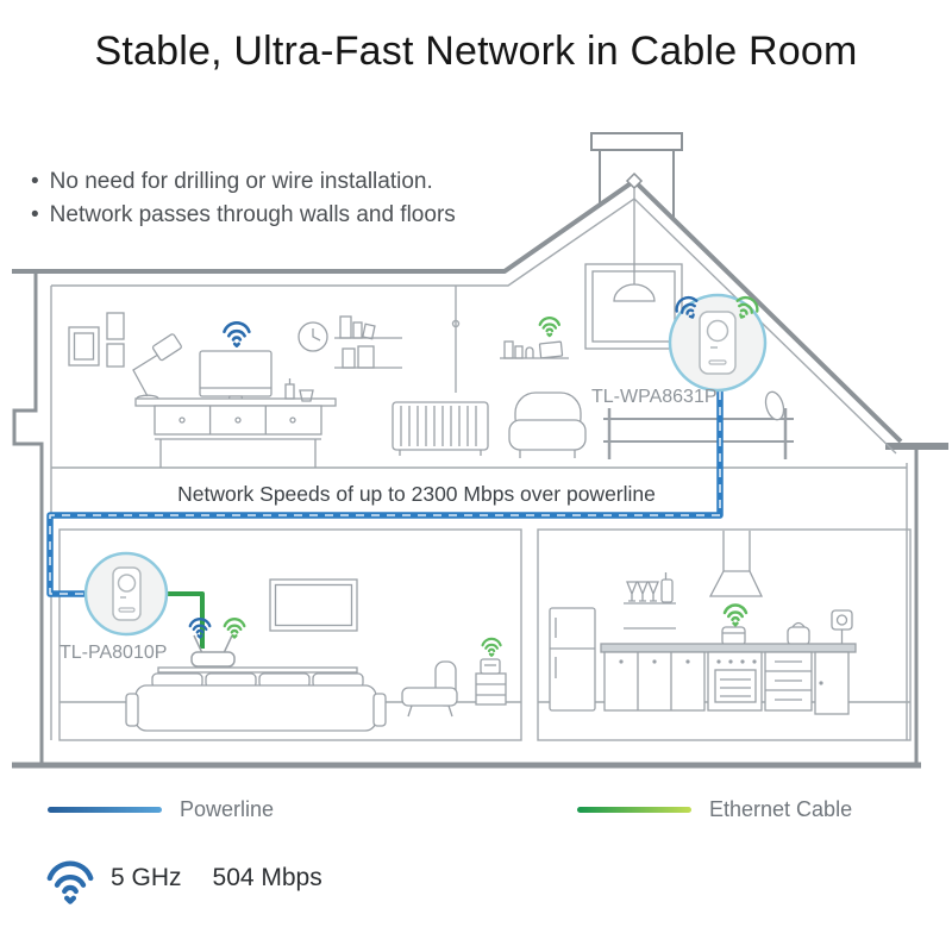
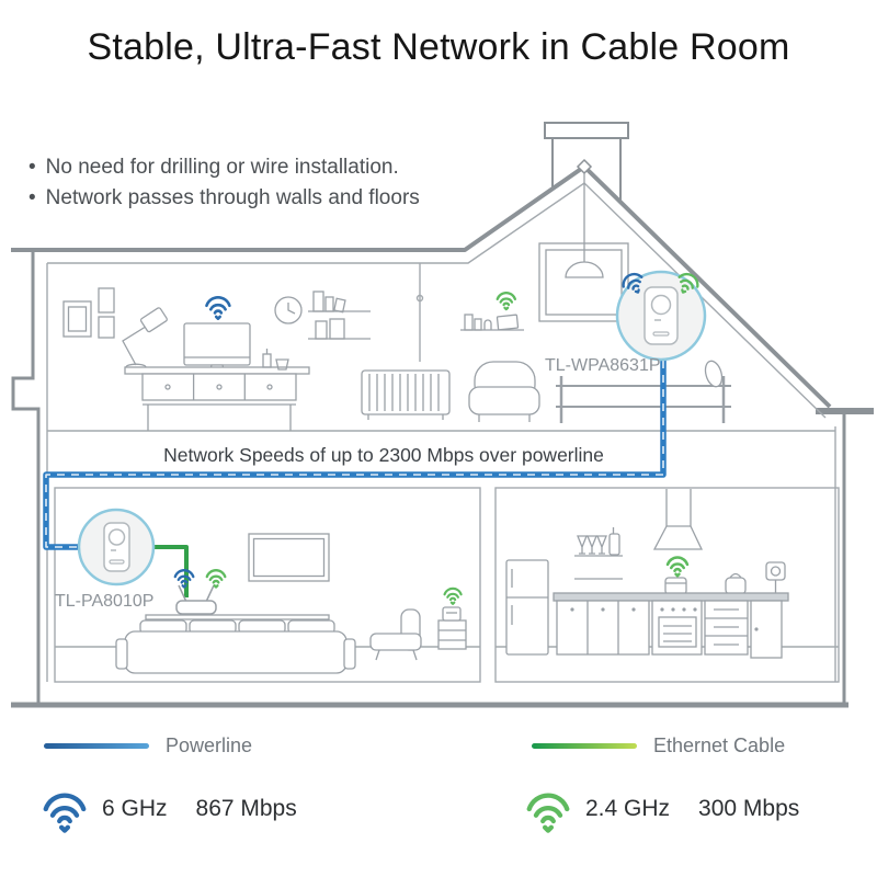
  Stable, Ultra-Fast Network in Cable Room
  No need for drilling or wire installation.
  Network passes through walls and floors
  Network Speeds of up to 2300 Mbps over powerline
  TL-WPA8631P
  TL-PA8010P
  Powerline
  Ethernet Cable
- 5 GHz
+ 6 GHz
- 504 Mbps
+ 867 Mbps
+ 2.4 GHz
+ 300 Mbps
